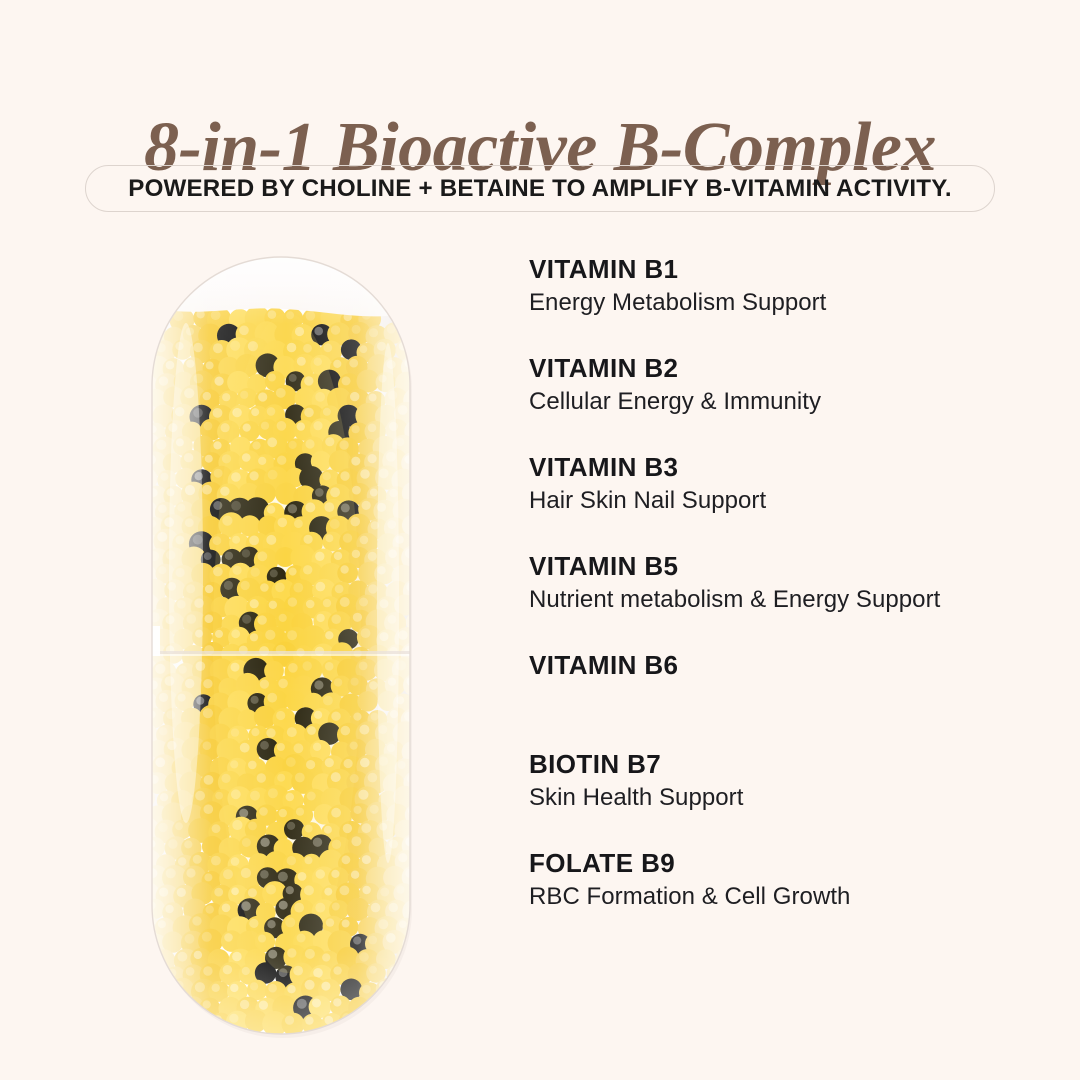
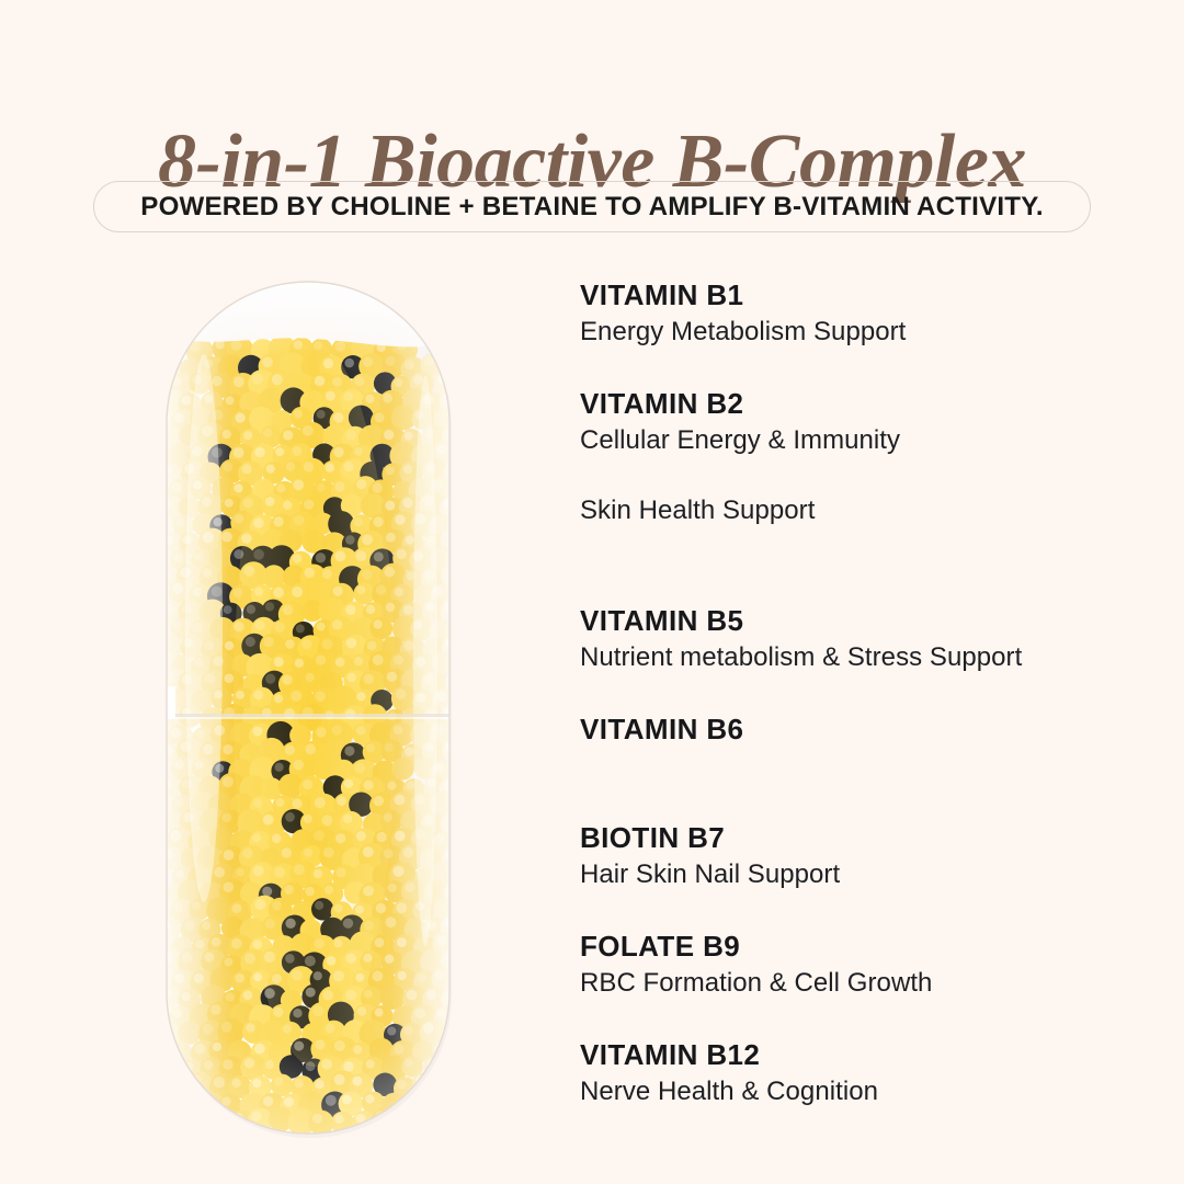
  8-in-1 Bioactive B-Complex
  POWERED BY CHOLINE + BETAINE TO AMPLIFY B-VITAMIN ACTIVITY.
  VITAMIN B1
  Energy Metabolism Support
  VITAMIN B2
  Cellular Energy & Immunity
- VITAMIN B3
- Hair Skin Nail Support
+ Skin Health Support
  VITAMIN B5
- Nutrient metabolism & Energy Support
+ Nutrient metabolism & Stress Support
  VITAMIN B6
  BIOTIN B7
- Skin Health Support
+ Hair Skin Nail Support
  FOLATE B9
  RBC Formation & Cell Growth
+ VITAMIN B12
+ Nerve Health & Cognition
